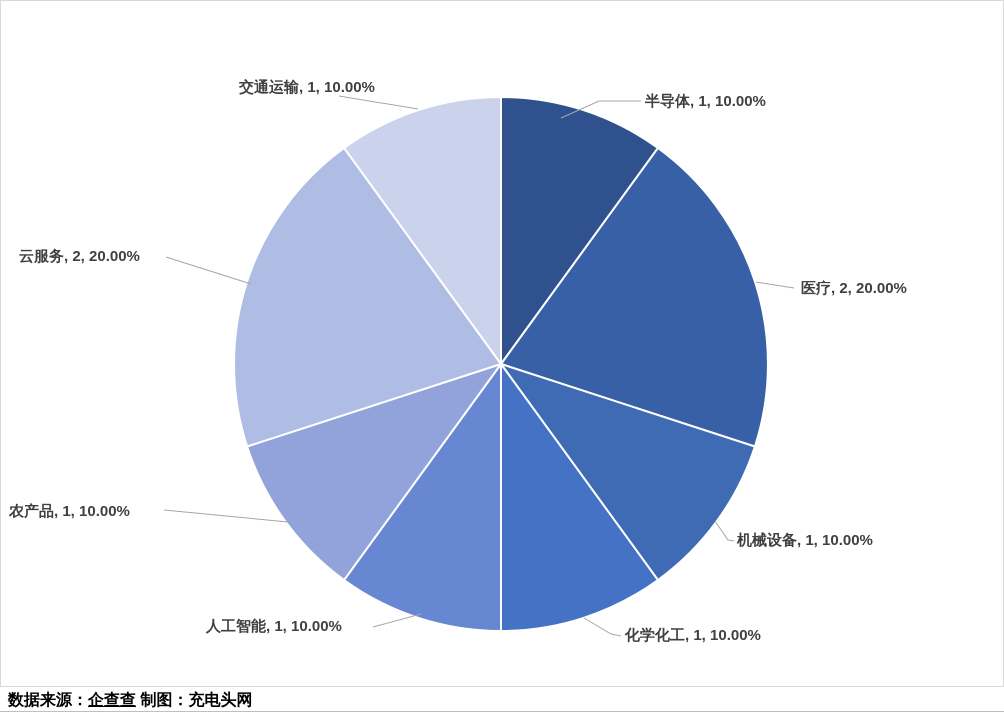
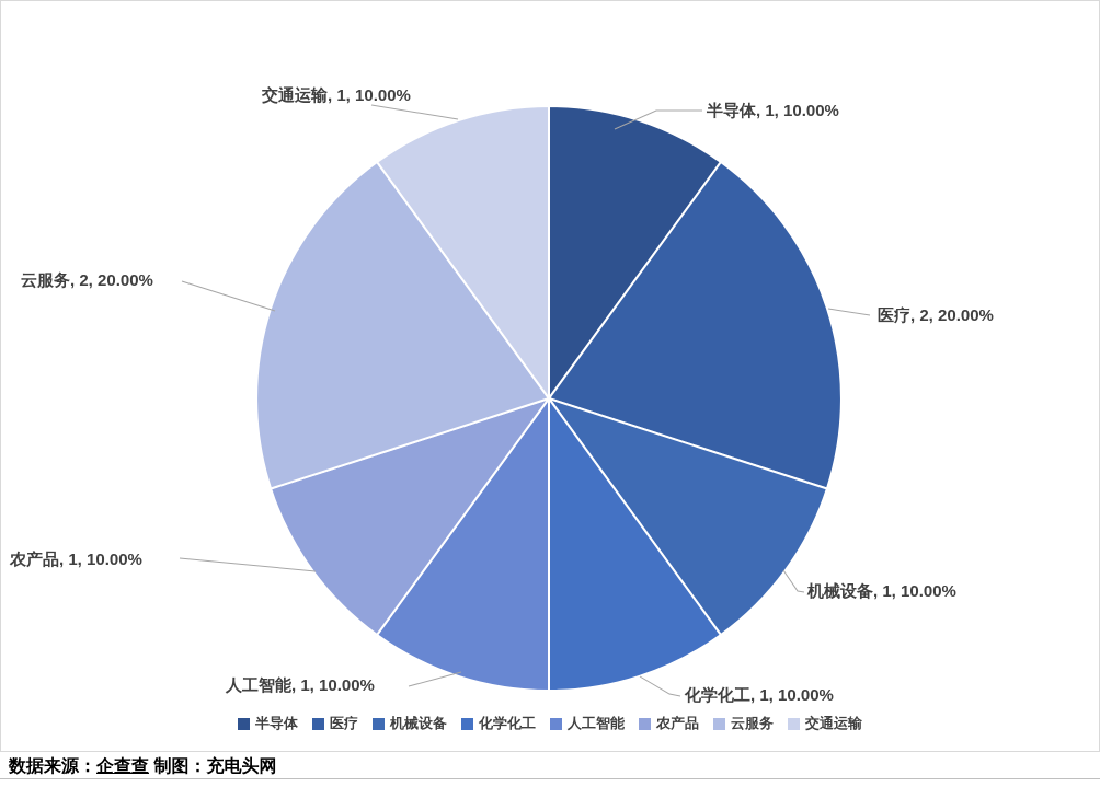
  半导体, 1, 10.00%
  医疗, 2, 20.00%
  机械设备, 1, 10.00%
  化学化工, 1, 10.00%
  人工智能, 1, 10.00%
  农产品, 1, 10.00%
  云服务, 2, 20.00%
  交通运输, 1, 10.00%
+ 半导体
+ 医疗
+ 机械设备
+ 化学化工
+ 人工智能
+ 农产品
+ 云服务
+ 交通运输
  数据来源：
  企查查
  制图：充电头网
